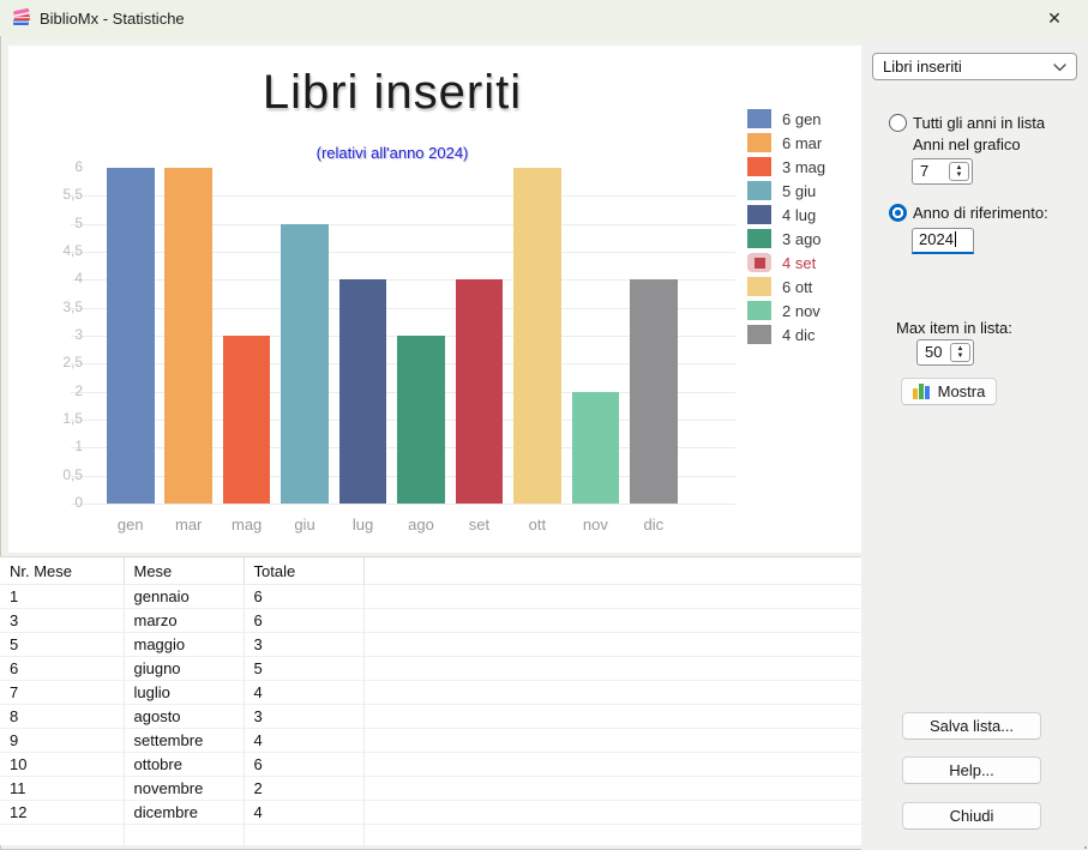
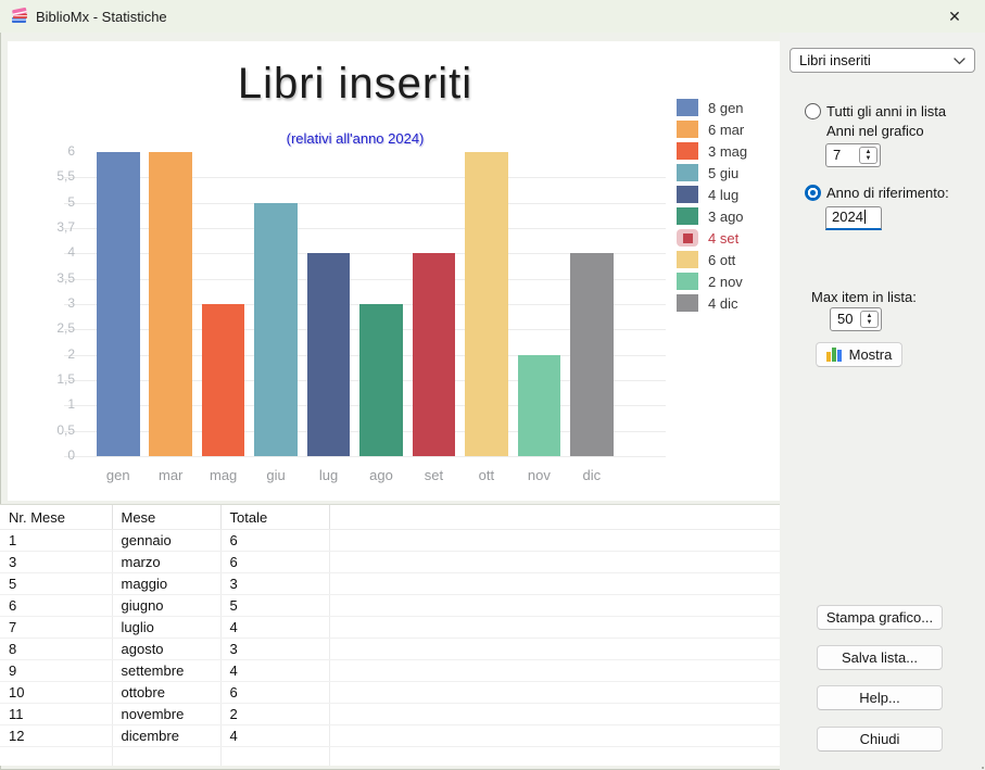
  BiblioMx - Statistiche
  ✕
  Libri inseriti
  (relativi all'anno 2024)
  6
  5,5
  5
- 4,5
+ 3,7
  4
  3,5
  3
  2,5
  2
  1,5
  1
  0,5
  0
  gen
  mar
  mag
  giu
  lug
  ago
  set
  ott
  nov
  dic
- 6 gen
+ 8 gen
  6 mar
  3 mag
  5 giu
  4 lug
  3 ago
  4 set
  6 ott
  2 nov
  4 dic
  Nr. Mese	Mese	Totale
  1	gennaio	6
  3	marzo	6
  5	maggio	3
  6	giugno	5
  7	luglio	4
  8	agosto	3
  9	settembre	4
  10	ottobre	6
  11	novembre	2
  12	dicembre	4
  Libri inseriti
  Tutti gli anni in lista
  Anni nel grafico
  7
  Anno di riferimento:
  2024
  Max item in lista:
  50
  Mostra
+ Stampa grafico...
  Salva lista...
  Help...
  Chiudi
